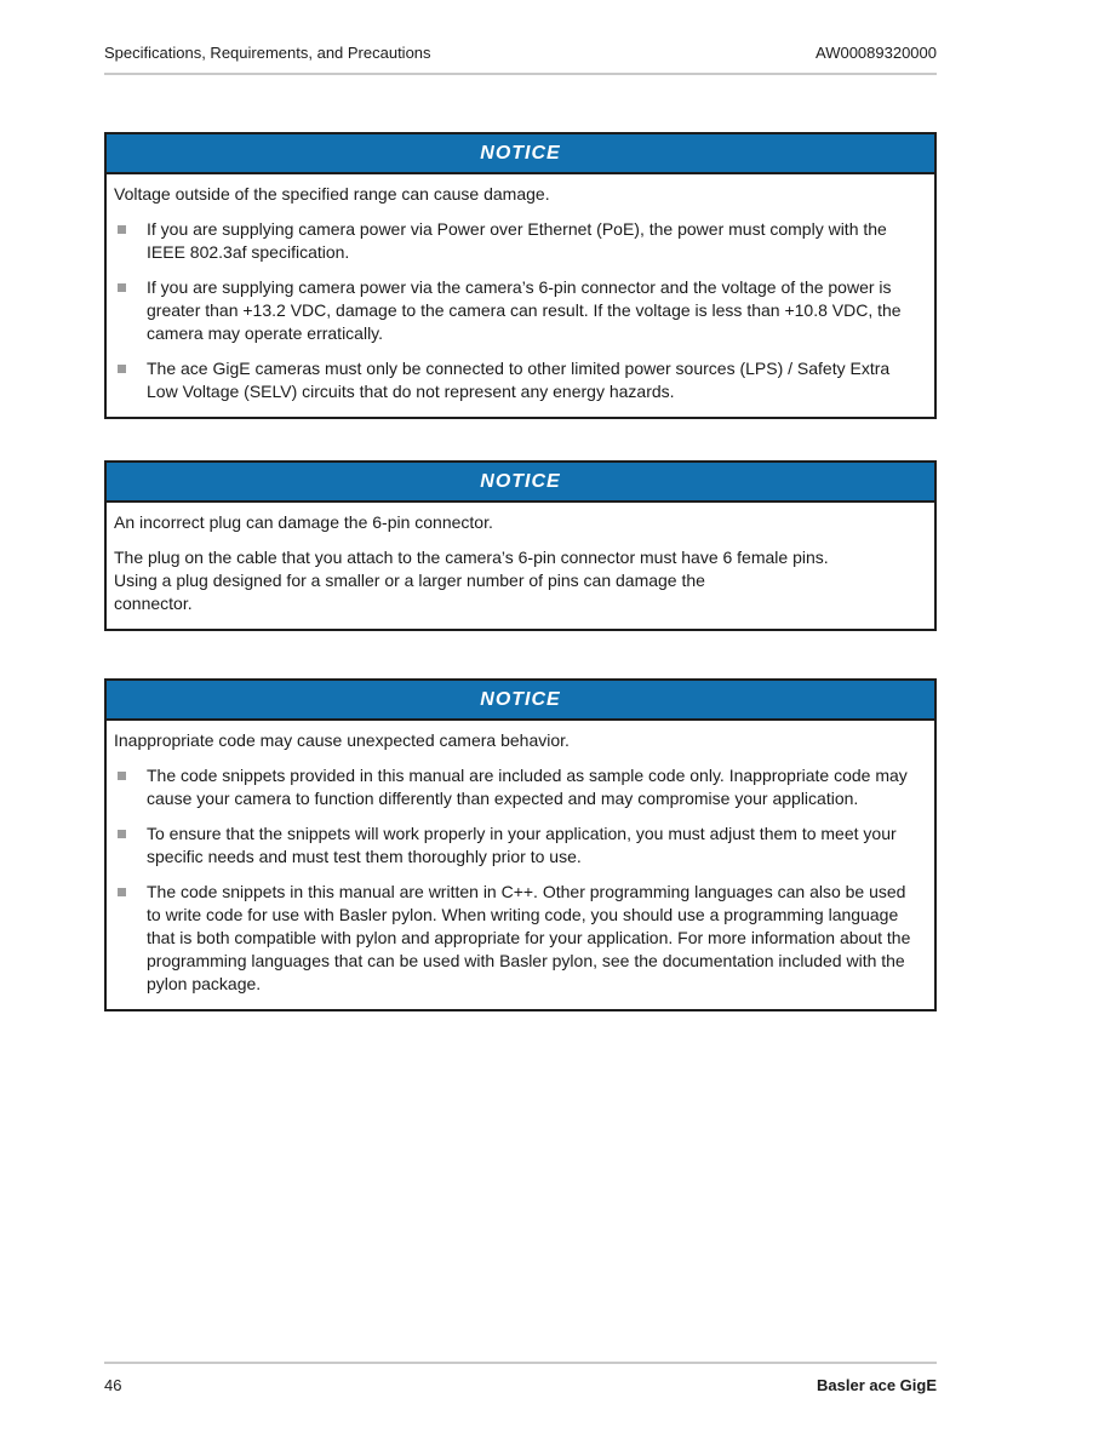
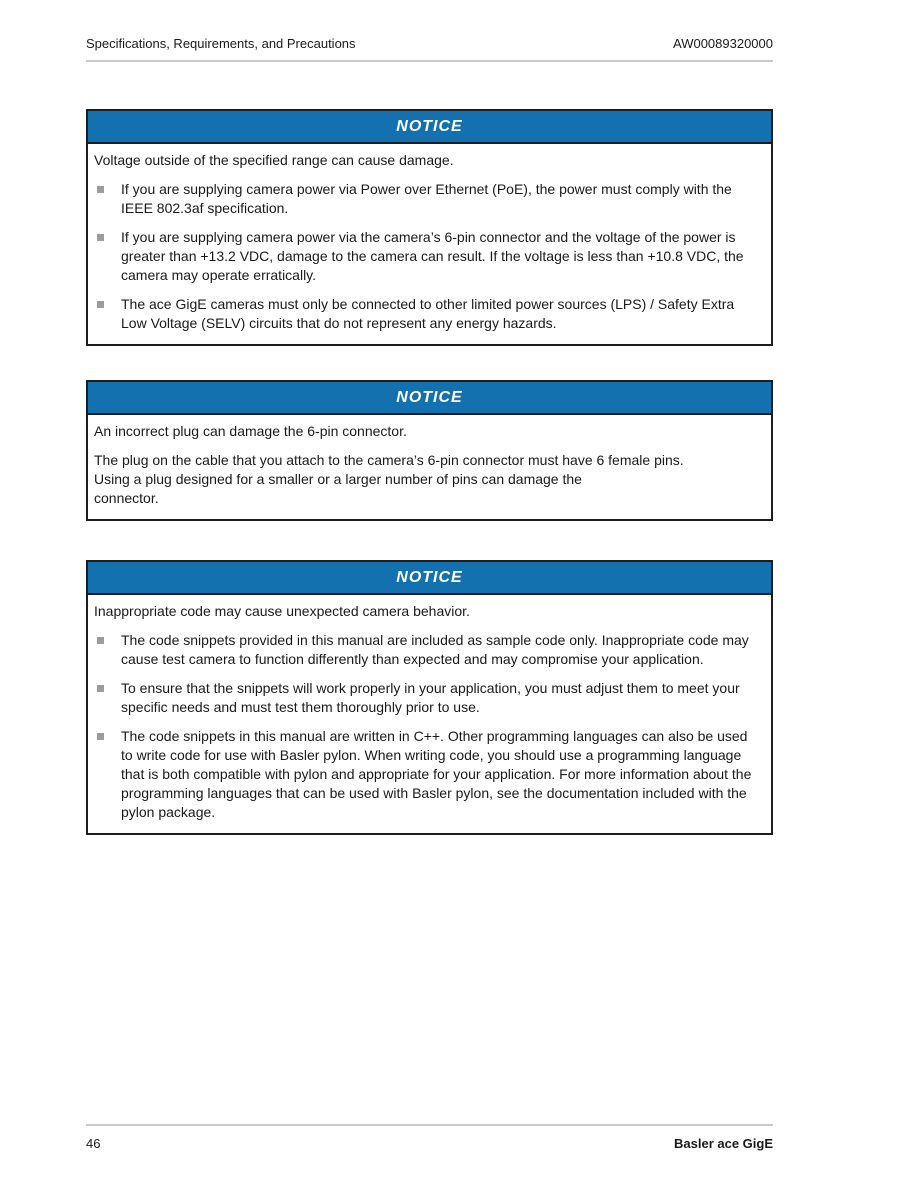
  Specifications, Requirements, and Precautions
  AW00089320000
  NOTICE
  Voltage outside of the specified range can cause damage.
  If you are supplying camera power via Power over Ethernet (PoE), the power must comply with the IEEE 802.3af specification.
  If you are supplying camera power via the camera’s 6-pin connector and the voltage of the power is greater than +13.2 VDC, damage to the camera can result. If the voltage is less than +10.8 VDC, the camera may operate erratically.
  The ace GigE cameras must only be connected to other limited power sources (LPS) / Safety Extra Low Voltage (SELV) circuits that do not represent any energy hazards.
  NOTICE
  An incorrect plug can damage the 6-pin connector.
  The plug on the cable that you attach to the camera’s 6-pin connector must have 6 female pins.
  Using a plug designed for a smaller or a larger number of pins can damage the
  connector.
  NOTICE
  Inappropriate code may cause unexpected camera behavior.
- The code snippets provided in this manual are included as sample code only. Inappropriate code may cause your camera to function differently than expected and may compromise your application.
+ The code snippets provided in this manual are included as sample code only. Inappropriate code may cause test camera to function differently than expected and may compromise your application.
  To ensure that the snippets will work properly in your application, you must adjust them to meet your specific needs and must test them thoroughly prior to use.
  The code snippets in this manual are written in C++. Other programming languages can also be used to write code for use with Basler pylon. When writing code, you should use a programming language that is both compatible with pylon and appropriate for your application. For more information about the programming languages that can be used with Basler pylon, see the documentation included with the pylon package.
  46
  Basler ace GigE
